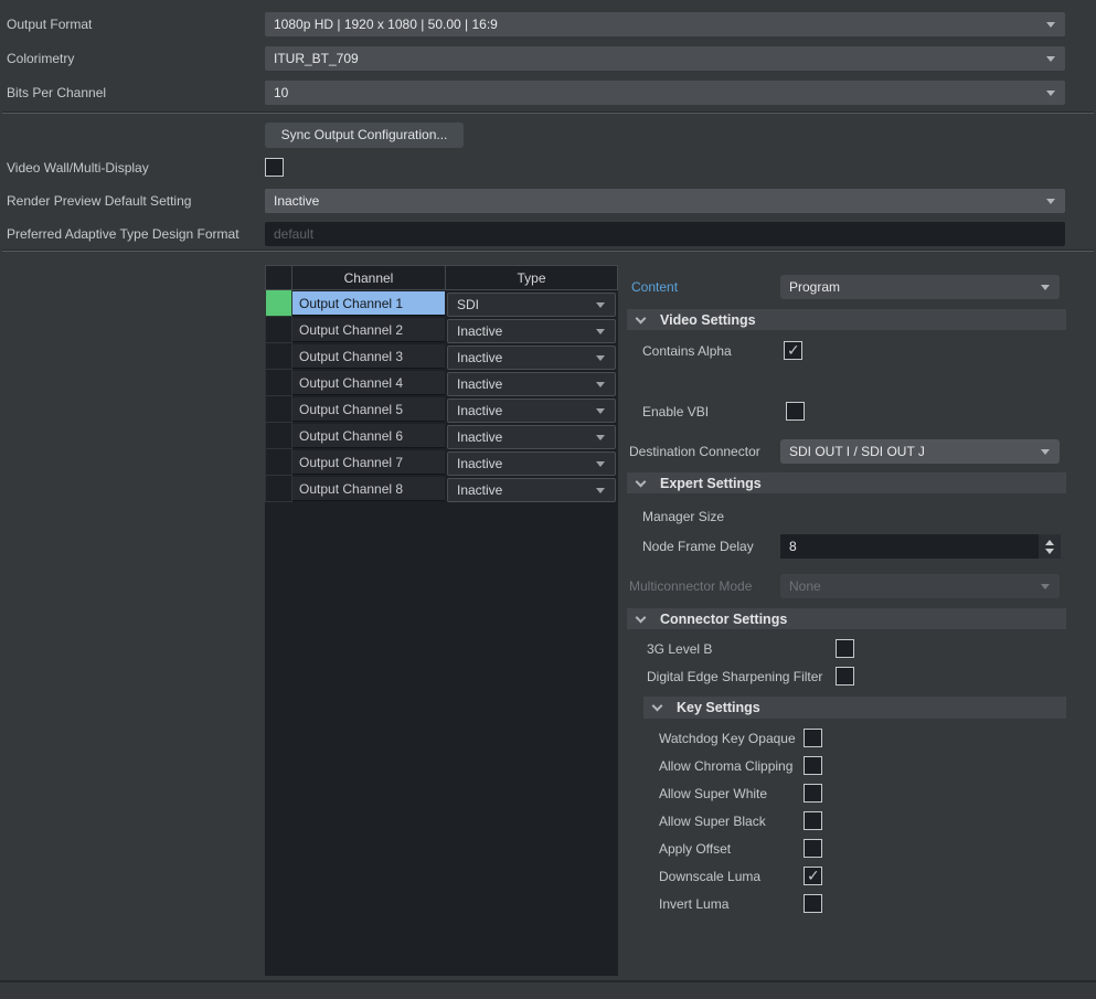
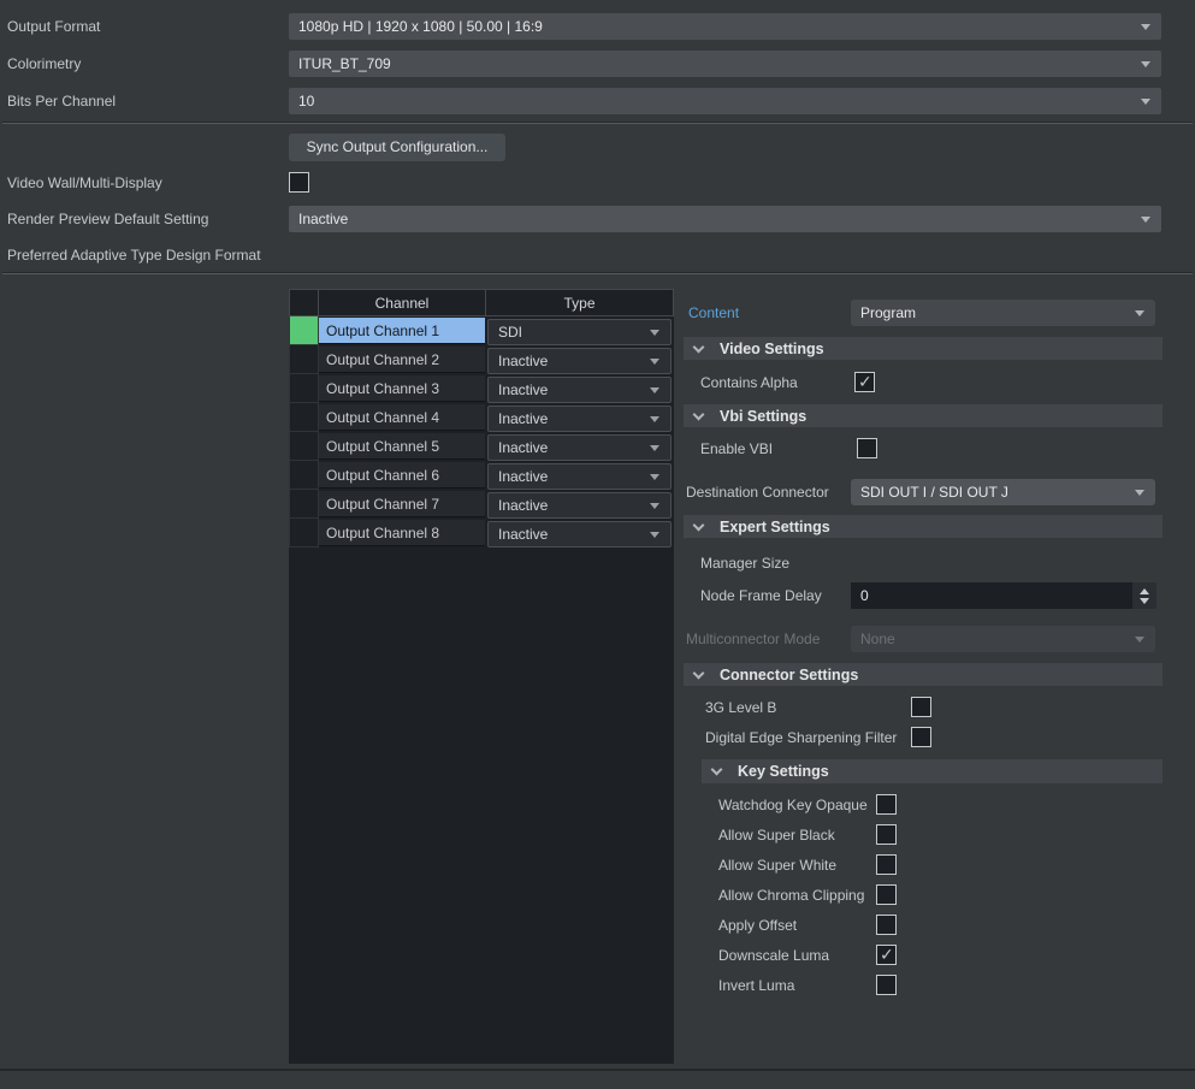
  Output Format
  1080p HD | 1920 x 1080 | 50.00 | 16:9
  Colorimetry
  ITUR_BT_709
  Bits Per Channel
  10
  Sync Output Configuration...
  Video Wall/Multi-Display
  Render Preview Default Setting
  Inactive
  Preferred Adaptive Type Design Format
- default
  Channel
  Type
  Output Channel 1
  SDI
  Output Channel 2
  Inactive
  Output Channel 3
  Inactive
  Output Channel 4
  Inactive
  Output Channel 5
  Inactive
  Output Channel 6
  Inactive
  Output Channel 7
  Inactive
  Output Channel 8
  Inactive
  Content
  Program
  Video Settings
  Contains Alpha
+ Vbi Settings
  Enable VBI
  Destination Connector
  SDI OUT I / SDI OUT J
  Expert Settings
  Manager Size
  Node Frame Delay
- 8
+ 0
  Multiconnector Mode
  None
  Connector Settings
  3G Level B
  Digital Edge Sharpening Filter
  Key Settings
  Watchdog Key Opaque
- Allow Chroma Clipping
+ Allow Super Black
  Allow Super White
- Allow Super Black
+ Allow Chroma Clipping
  Apply Offset
  Downscale Luma
  Invert Luma
